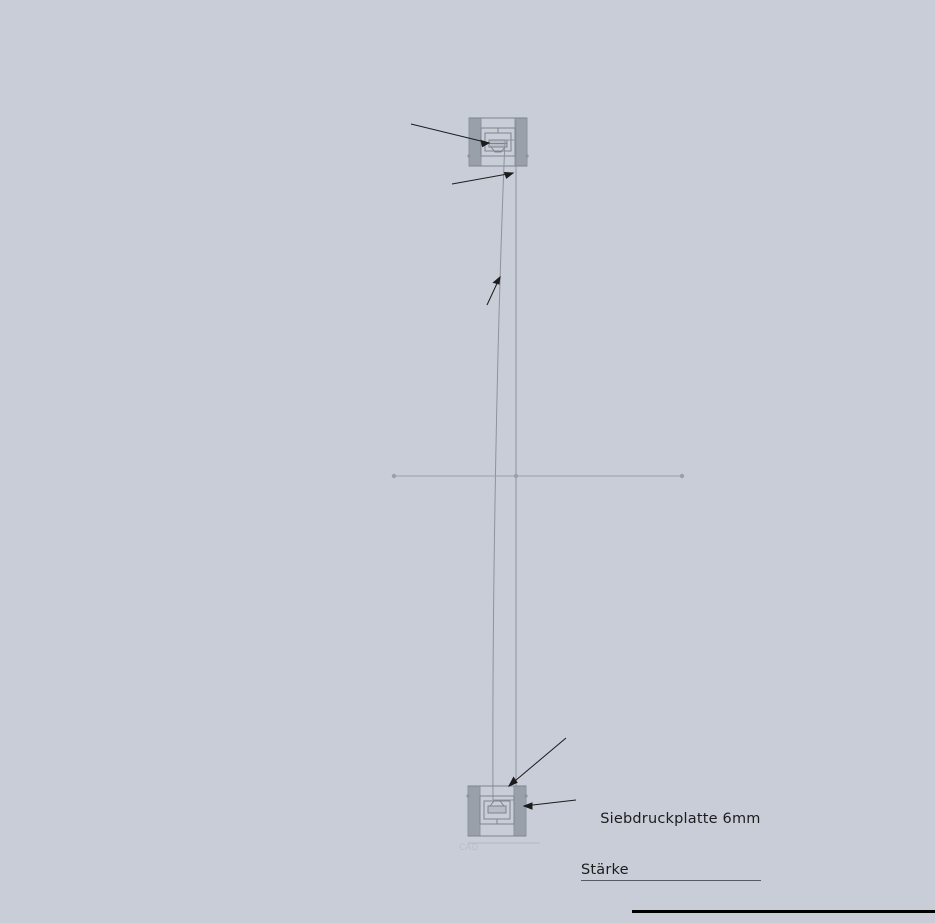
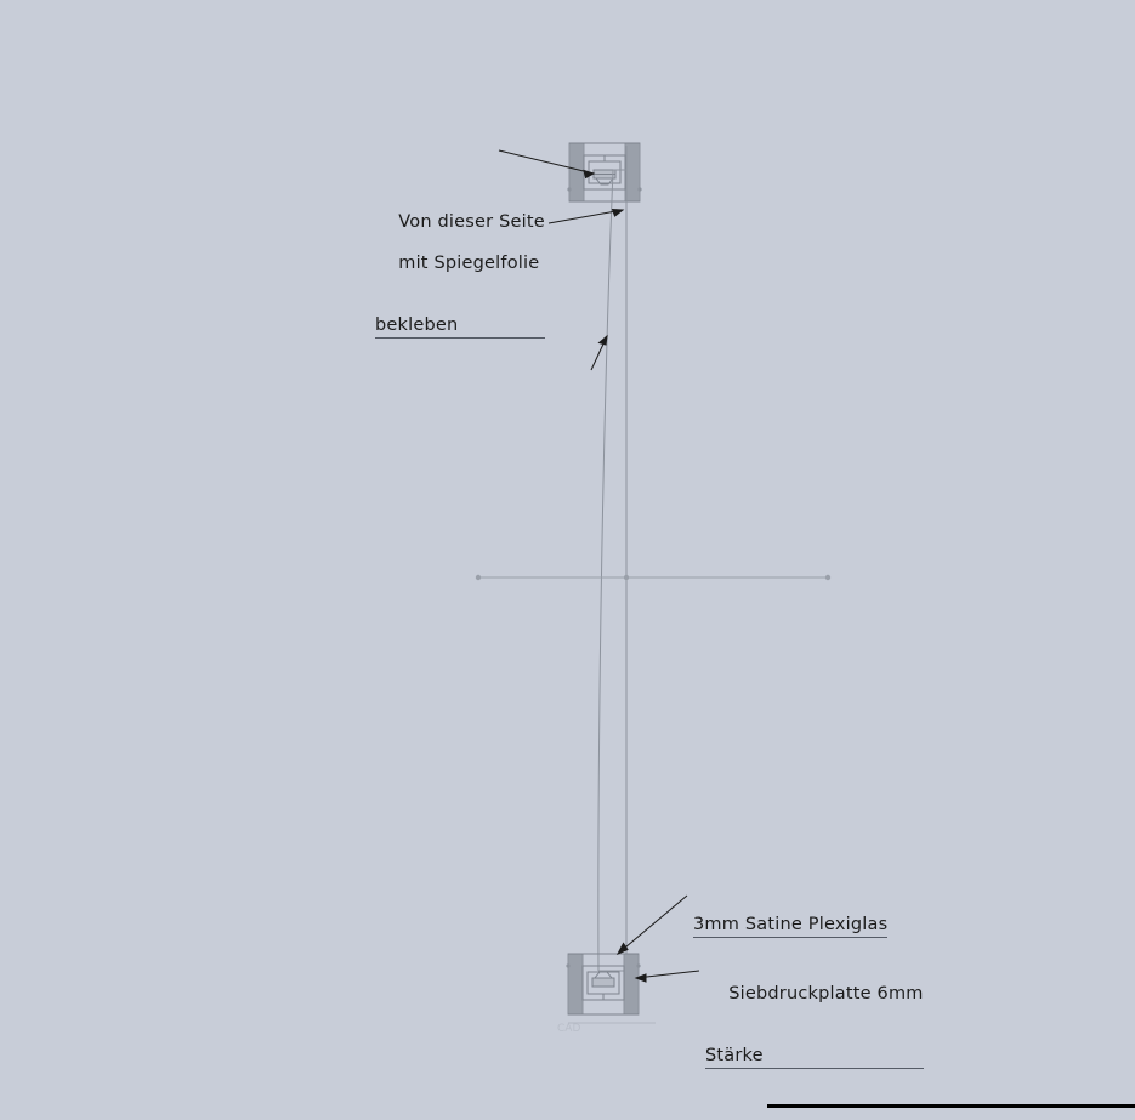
+ Von dieser Seite
+ mit Spiegelfolie
+ bekleben
+ 3mm Satine Plexiglas
  Siebdruckplatte 6mm
  Stärke
